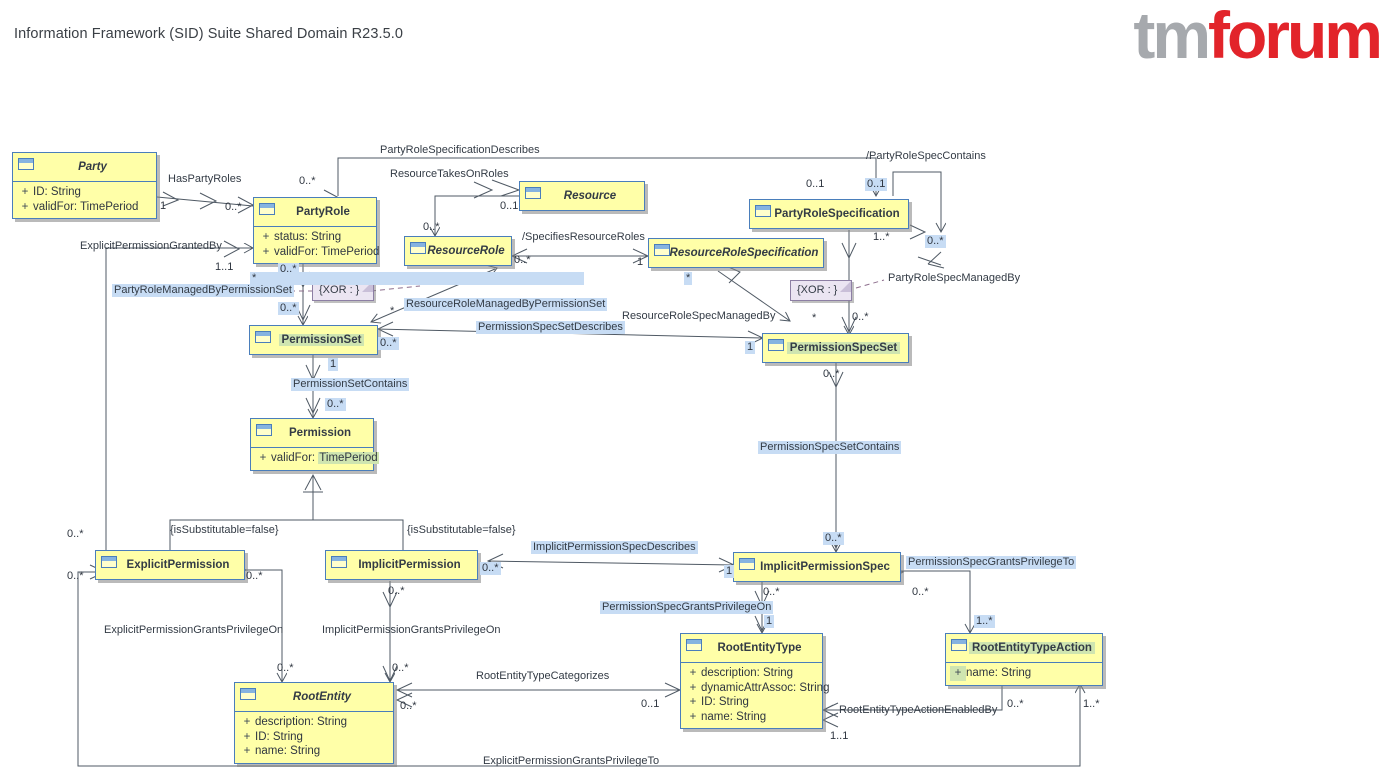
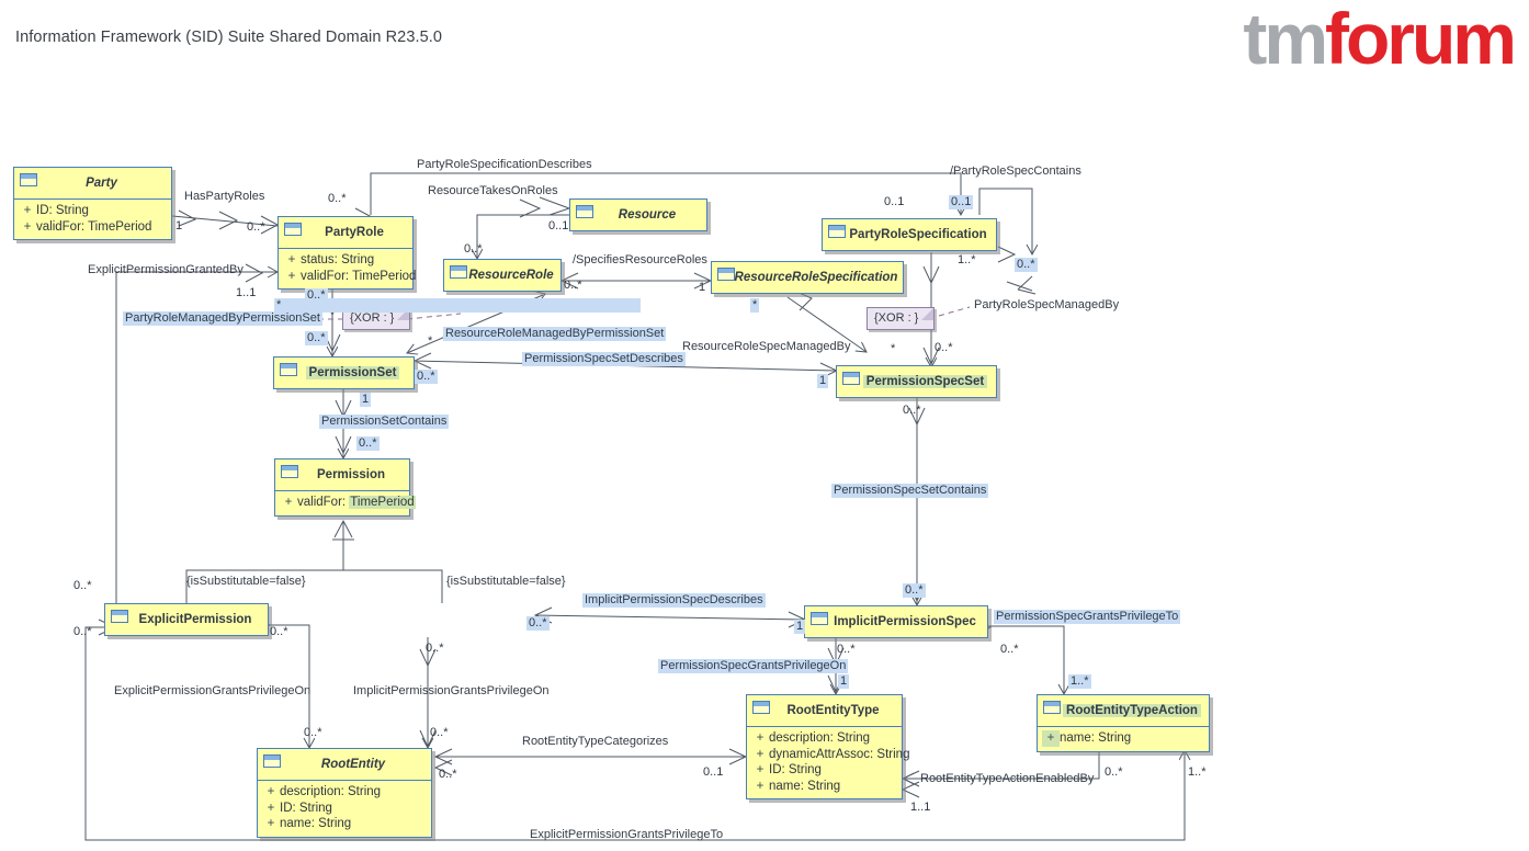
  Information Framework (SID) Suite Shared Domain R23.5.0
  tmforum
  Party
  +
  ID: String
  +
  validFor: TimePeriod
  PartyRole
  +
  status: String
  +
  validFor: TimePeriod
  Resource
  ResourceRole
  ResourceRoleSpecification
  PartyRoleSpecification
  PermissionSet
  PermissionSpecSet
  Permission
  +
  validFor: TimePeriod
  ExplicitPermission
- ImplicitPermission
  ImplicitPermissionSpec
  RootEntity
  +
  description: String
  +
  ID: String
  +
  name: String
  RootEntityType
  +
  description: String
  +
  dynamicAttrAssoc: String
  +
  ID: String
  +
  name: String
  RootEntityTypeAction
  +
  name: String
  {XOR : }
  {XOR : }
  HasPartyRoles
  PartyRoleSpecificationDescribes
  ResourceTakesOnRoles
  /SpecifiesResourceRoles
  /PartyRoleSpecContains
  ExplicitPermissionGrantedBy
  PartyRoleManagedByPermissionSet
  ResourceRoleManagedByPermissionSet
  PermissionSpecSetDescribes
  ResourceRoleSpecManagedBy
  PartyRoleSpecManagedBy
  PermissionSetContains
  PermissionSpecSetContains
  ImplicitPermissionSpecDescribes
  PermissionSpecGrantsPrivilegeTo
  PermissionSpecGrantsPrivilegeOn
  ExplicitPermissionGrantsPrivilegeOn
  ImplicitPermissionGrantsPrivilegeOn
  RootEntityTypeCategorizes
  RootEntityTypeActionEnabledBy
  ExplicitPermissionGrantsPrivilegeTo
  {isSubstitutable=false}
  {isSubstitutable=false}
  1
  0..*
  0..*
  0..1
  0..*
  0..*
  1
  0..1
  0..1
  0..*
  1..*
  1..1
  0..*
  0..*
  0..*
  1
  0..*
  *
  *
  *
  0..*
  1
  0..*
  *
  0..*
  0..*
  0..*
  0..*
  0..*
  0..*
  1
  0..*
  0..*
  1
  1..*
  0..*
  0..*
  0..*
  0..1
  0..*
  1..*
  1..1
